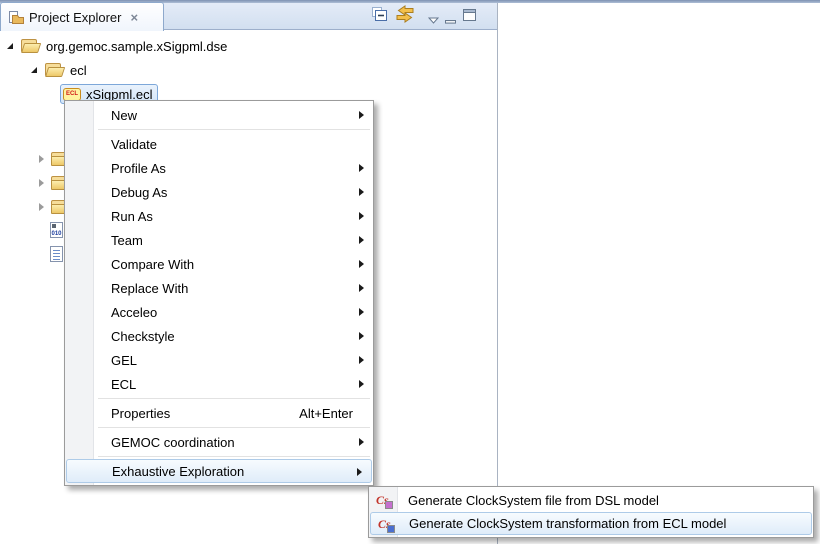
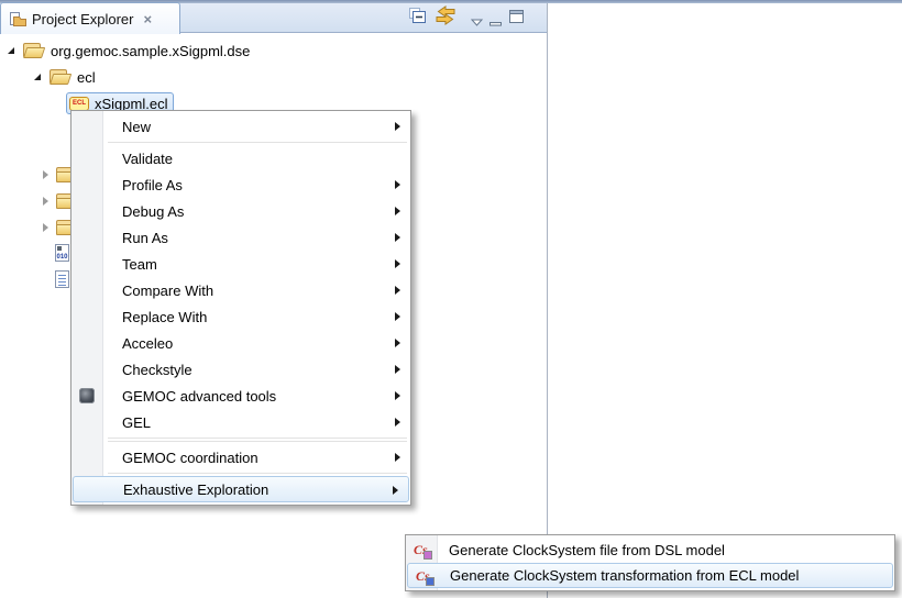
  Project Explorer
  ×
  org.gemoc.sample.xSigpml.dse
  ecl
  xSigpml.ecl
  New
  Validate
  Profile As
  Debug As
  Run As
  Team
  Compare With
  Replace With
  Acceleo
  Checkstyle
+ GEMOC advanced tools
  GEL
- ECL
- Properties
- Alt+Enter
  GEMOC coordination
  Exhaustive Exploration
  Cs
  Generate ClockSystem file from DSL model
  Cs
  Generate ClockSystem transformation from ECL model
